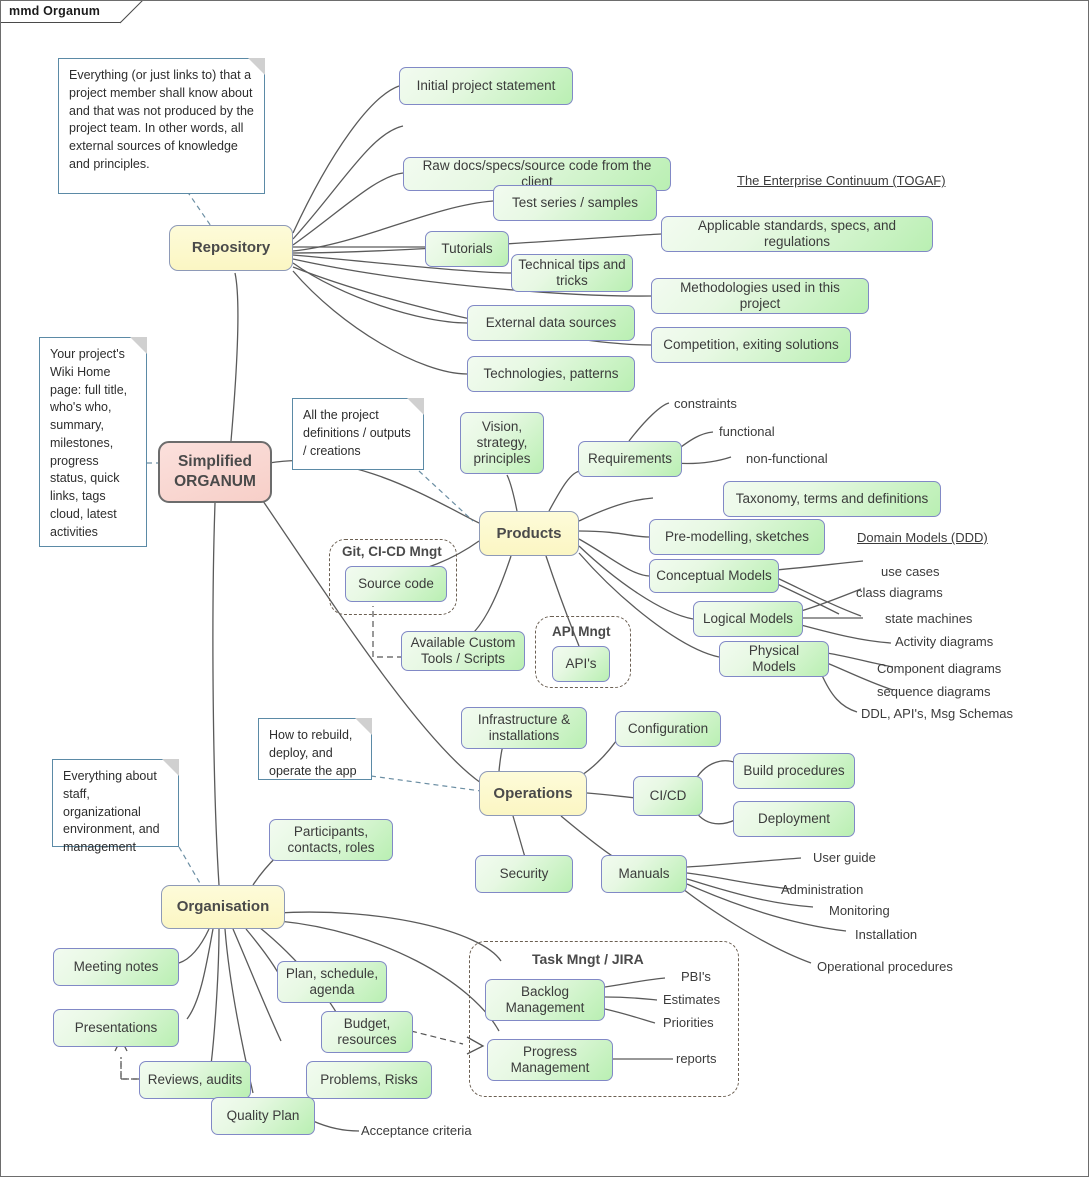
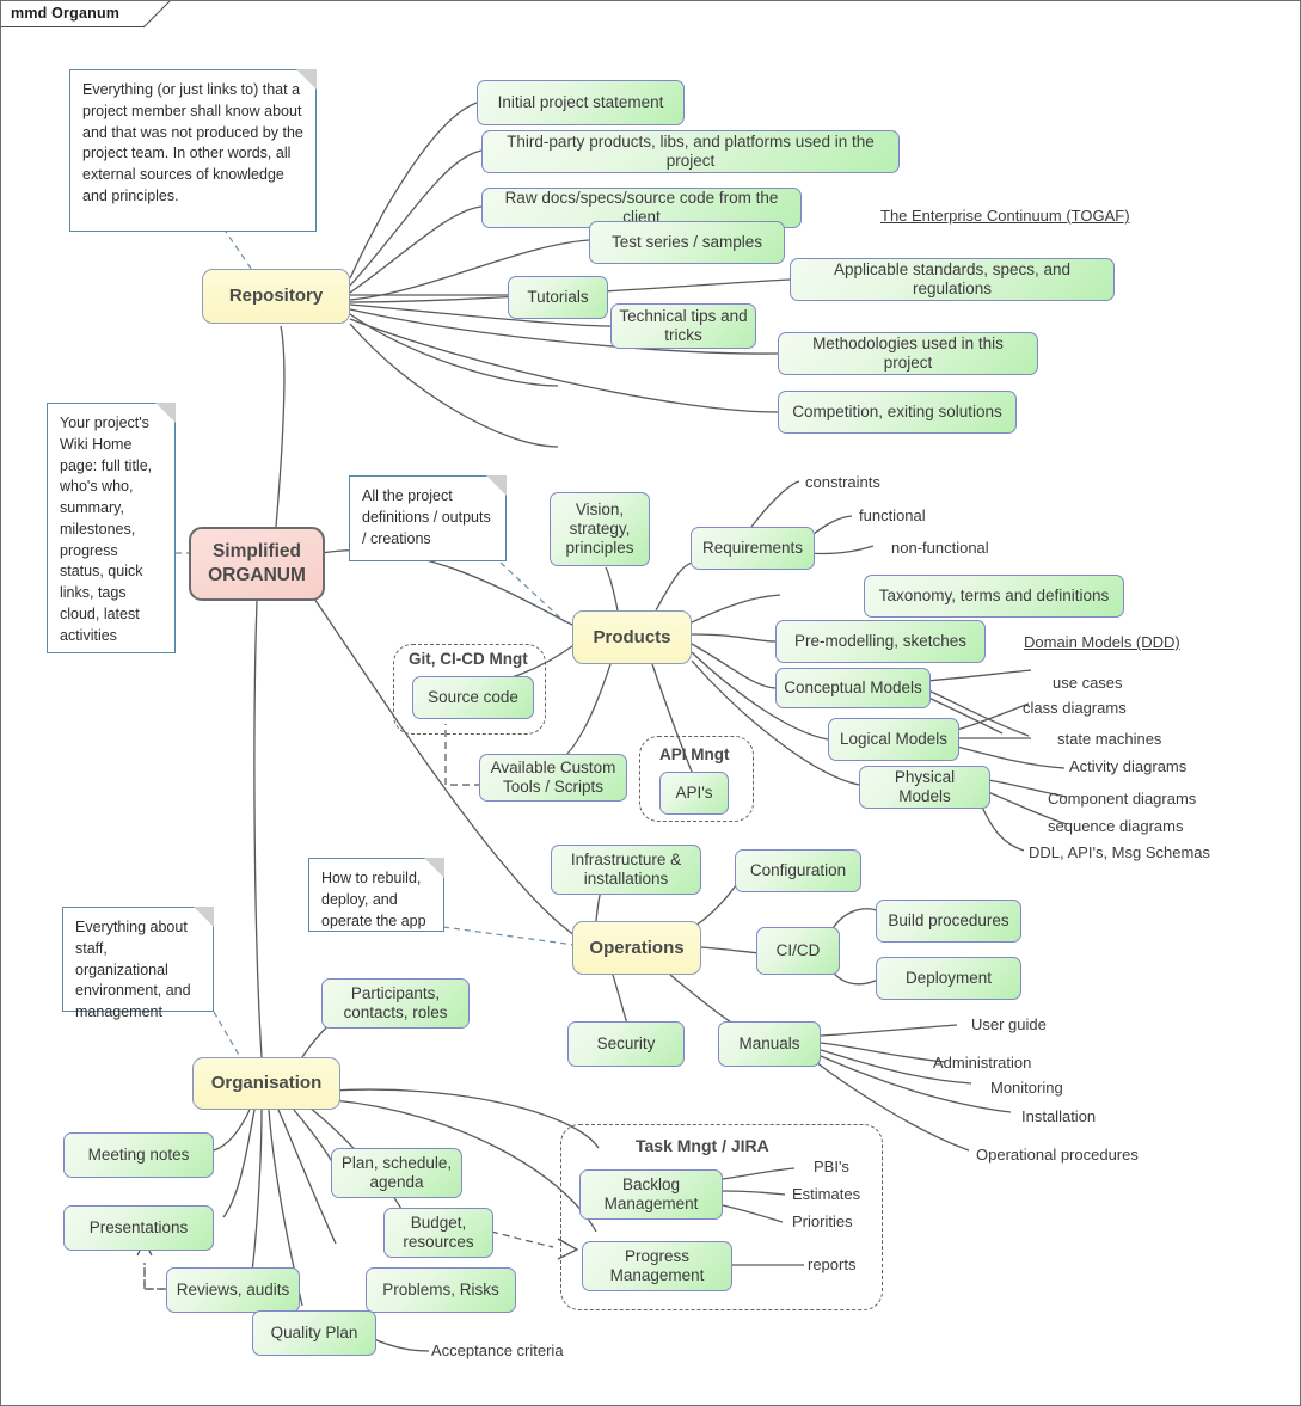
  mmd Organum
  Everything (or just links to) that a project member shall know about and that was not produced by the project team. In other words, all external sources of knowledge and principles.
  Your project's Wiki Home page: full title, who's who, summary, milestones, progress status, quick links, tags cloud, latest activities
  All the project definitions / outputs / creations
  How to rebuild, deploy, and operate the app
  Everything about staff, organizational environment, and management
  Git, CI-CD Mngt
  API Mngt
  Task Mngt / JIRA
  Simplified
  ORGANUM
  Repository
  Products
  Operations
  Organisation
  Initial project statement
+ Third-party products, libs, and platforms used in the project
  Raw docs/specs/source code from the client
  Test series / samples
  Tutorials
  Technical tips and tricks
  Applicable standards, specs, and regulations
  Methodologies used in this project
- External data sources
  Competition, exiting solutions
- Technologies, patterns
  The Enterprise Continuum (TOGAF)
  Vision, strategy, principles
  Requirements
  Taxonomy, terms and definitions
  Pre-modelling, sketches
  Conceptual Models
  Logical Models
  Physical Models
  Source code
  Available Custom Tools / Scripts
  API's
  constraints
  functional
  non-functional
  Domain Models (DDD)
  use cases
  class diagrams
  state machines
  Activity diagrams
  Component diagrams
  sequence diagrams
  DDL, API's, Msg Schemas
  Infrastructure & installations
  Configuration
  CI/CD
  Build procedures
  Deployment
  Security
  Manuals
  User guide
  Administration
  Monitoring
  Installation
  Operational procedures
  Participants, contacts, roles
  Meeting notes
  Plan, schedule, agenda
  Presentations
  Budget, resources
  Reviews, audits
  Problems, Risks
  Quality Plan
  Backlog Management
  Progress Management
  Acceptance criteria
  PBI's
  Estimates
  Priorities
  reports
